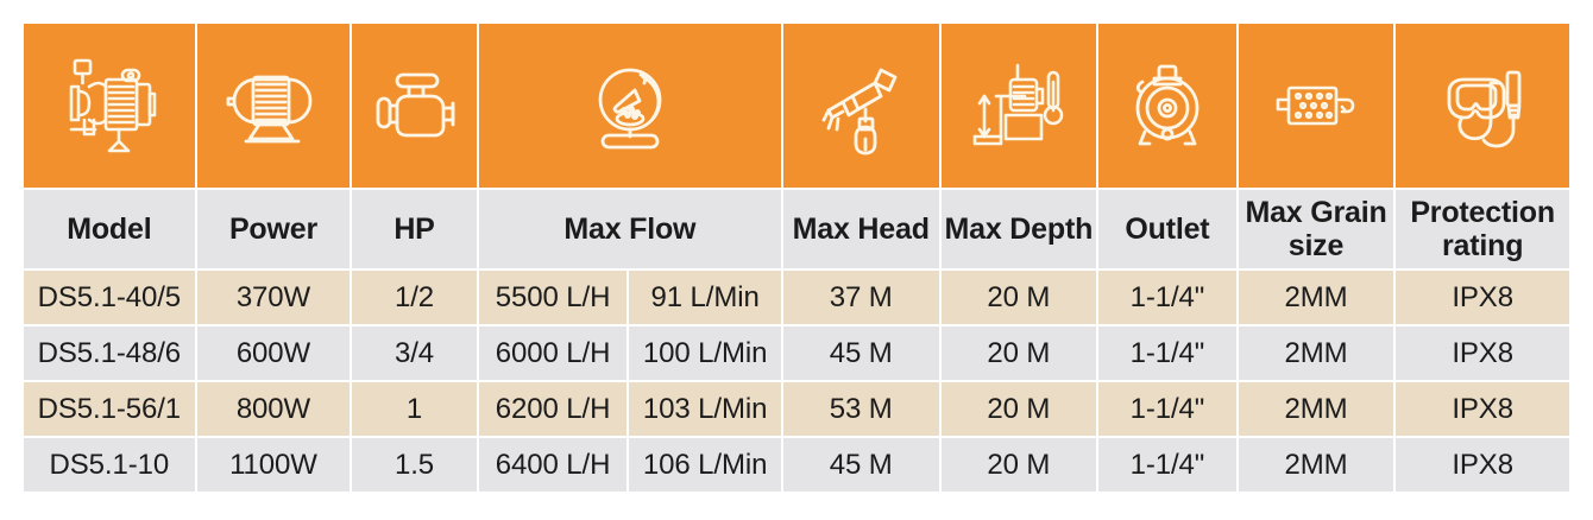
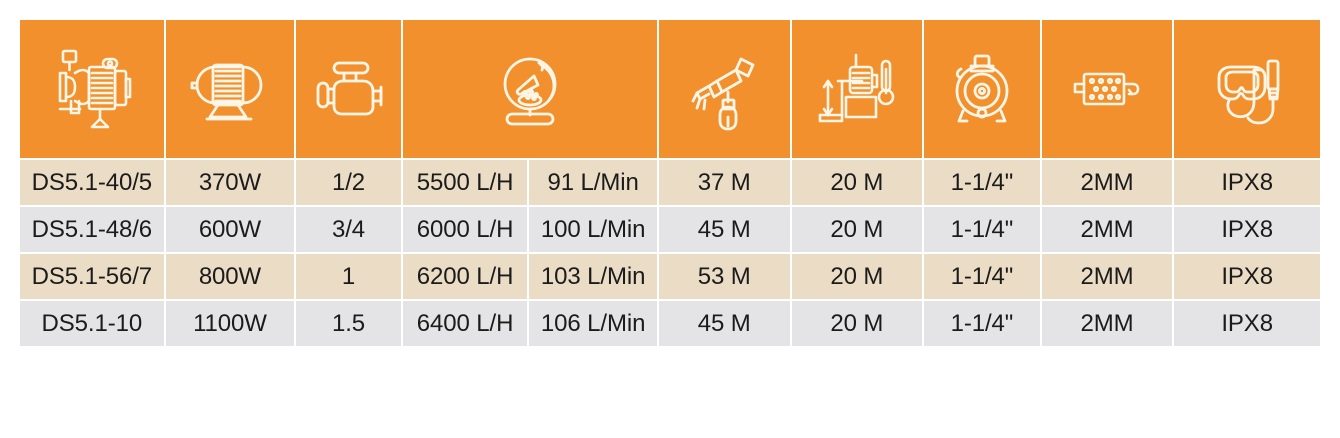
- Model	Power	HP	Max Flow	Max Head	Max Depth	Outlet	Max Grain size	Protection rating
  DS5.1-40/5	370W	1/2	5500 L/H	91 L/Min	37 M	20 M	1-1/4"	2MM	IPX8
  DS5.1-48/6	600W	3/4	6000 L/H	100 L/Min	45 M	20 M	1-1/4"	2MM	IPX8
- DS5.1-56/1	800W	1	6200 L/H	103 L/Min	53 M	20 M	1-1/4"	2MM	IPX8
+ DS5.1-56/7	800W	1	6200 L/H	103 L/Min	53 M	20 M	1-1/4"	2MM	IPX8
  DS5.1-10	1100W	1.5	6400 L/H	106 L/Min	45 M	20 M	1-1/4"	2MM	IPX8
